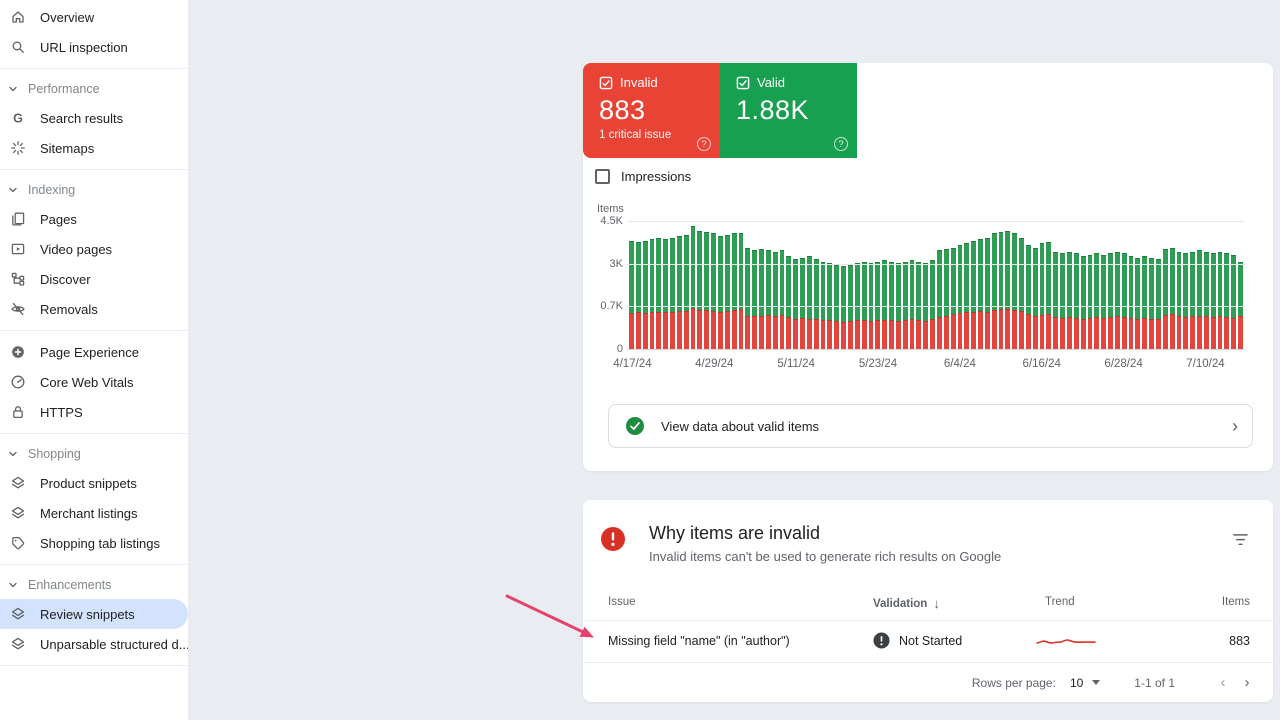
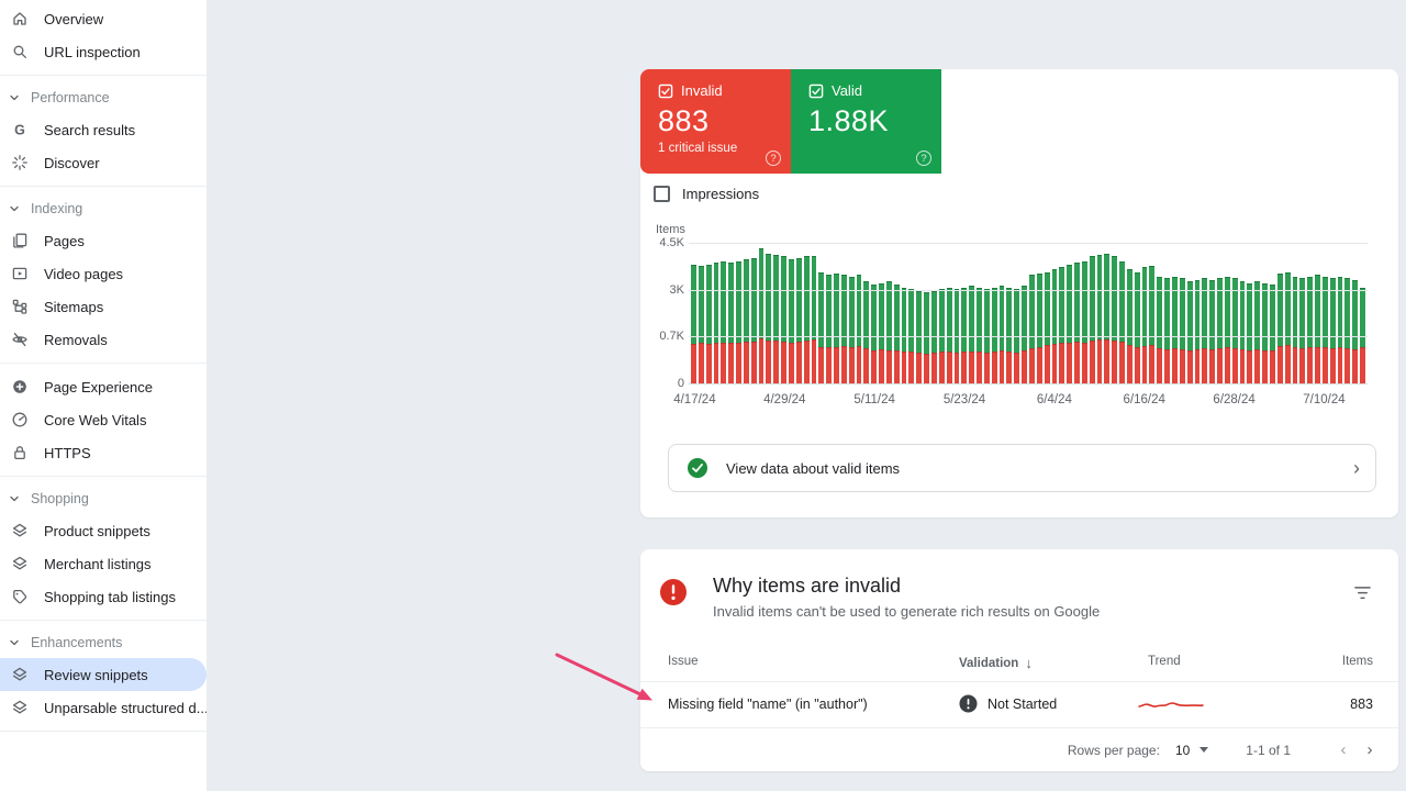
  Overview
  URL inspection
  Performance
  G
  Search results
- Sitemaps
+ Discover
  Indexing
  Pages
  Video pages
- Discover
+ Sitemaps
  Removals
  Page Experience
  Core Web Vitals
  HTTPS
  Shopping
  Product snippets
  Merchant listings
  Shopping tab listings
  Enhancements
  Review snippets
  Unparsable structured d...
  Invalid
  883
  1 critical issue
  ?
  Valid
  1.88K
  ?
  Impressions
  Items
  View data about valid items
  ›
  4.5K
  3K
  0.7K
  0
  4/17/24
  4/29/24
  5/11/24
  5/23/24
  6/4/24
  6/16/24
  6/28/24
  7/10/24
  Why items are invalid
  Invalid items can't be used to generate rich results on Google
  Issue
  Validation
  ↓
  Trend
  Items
  Missing field "name" (in "author")
  Not Started
  883
  Rows per page:
  10
  1-1 of 1
  ‹
  ›
